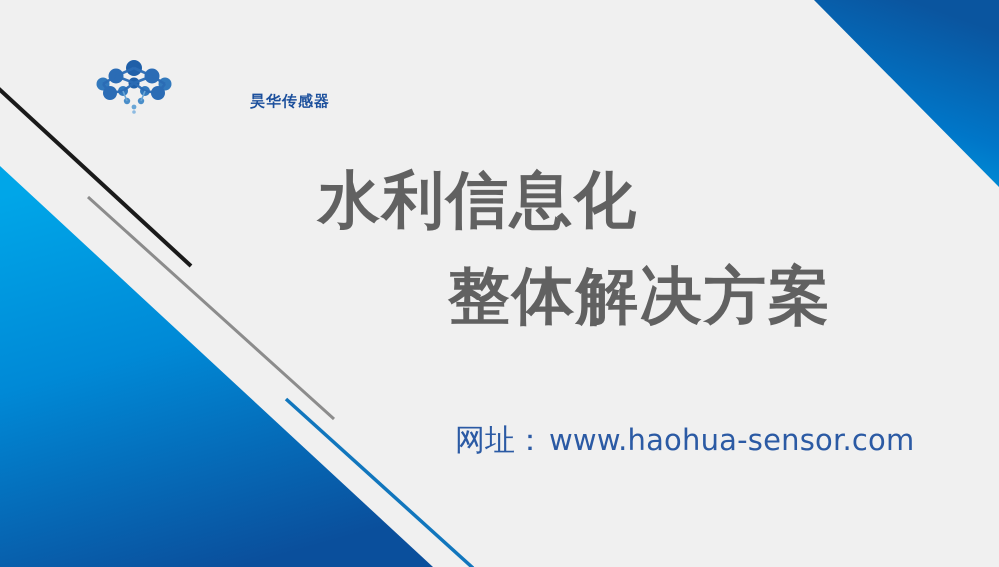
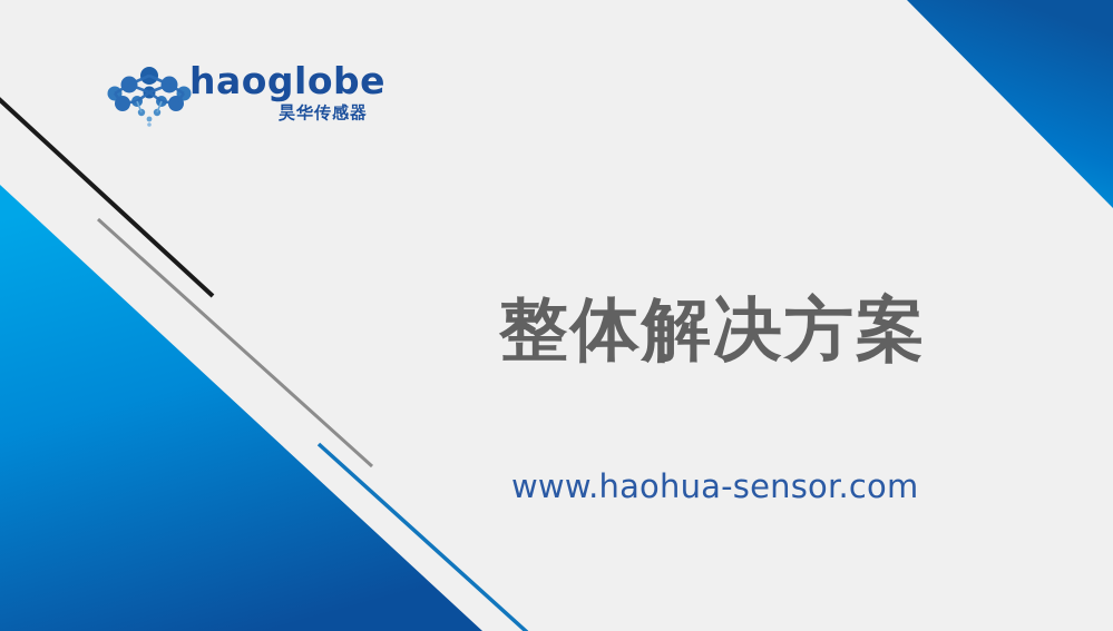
+ haoglobe
  昊华传感器
- 水利信息化
  整体解决方案
- 网址：
  www.haohua-sensor.com
